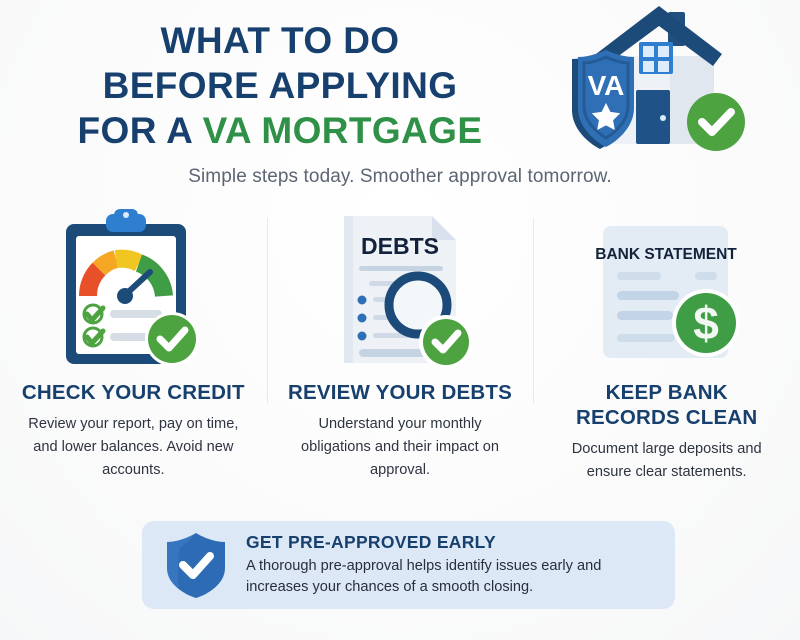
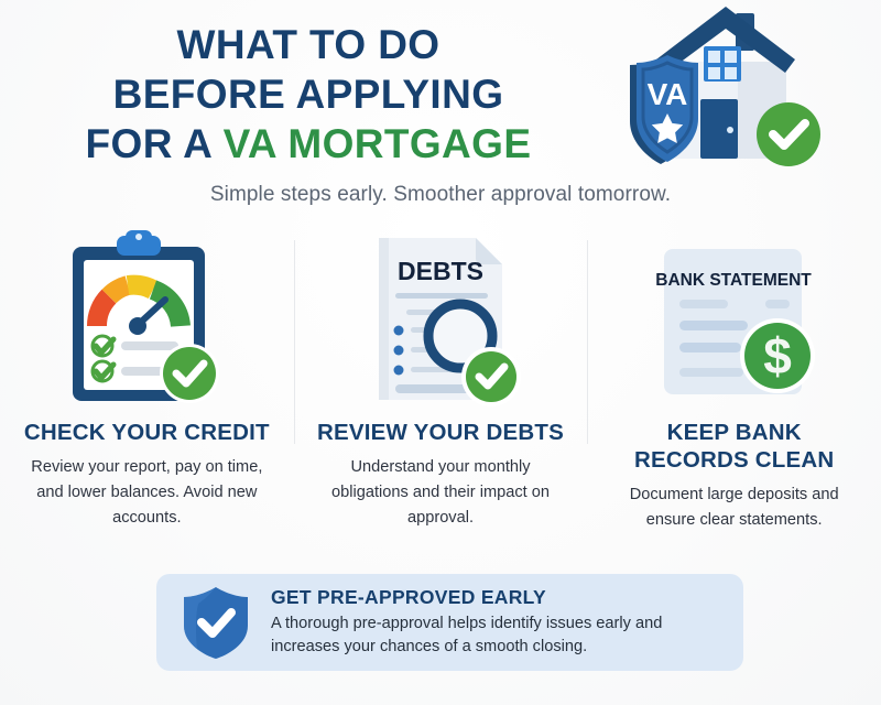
  WHAT TO DO
  BEFORE APPLYING
  FOR A VA MORTGAGE
  VA
- Simple steps today. Smoother approval tomorrow.
+ Simple steps early. Smoother approval tomorrow.
  CHECK YOUR CREDIT
  Review your report, pay on time, and lower balances. Avoid new accounts.
  DEBTS
  REVIEW YOUR DEBTS
  Understand your monthly obligations and their impact on approval.
  BANK STATEMENT
  $
  KEEP BANK RECORDS CLEAN
  Document large deposits and ensure clear statements.
  GET PRE-APPROVED EARLY
  A thorough pre-approval helps identify issues early and increases your chances of a smooth closing.
